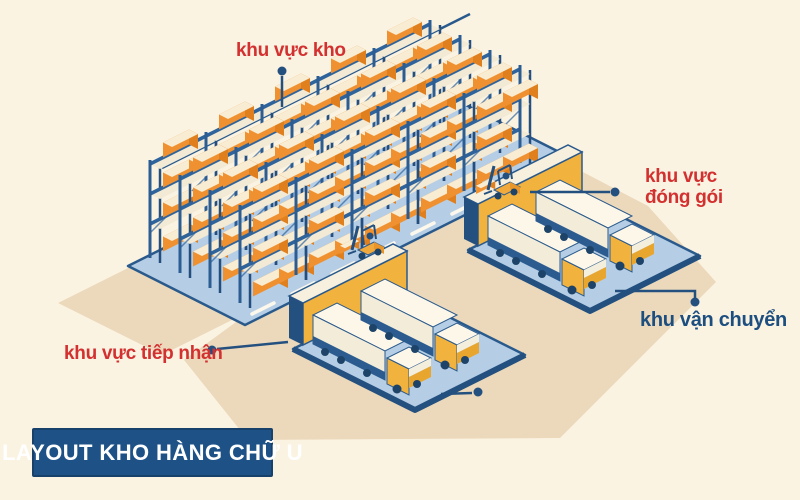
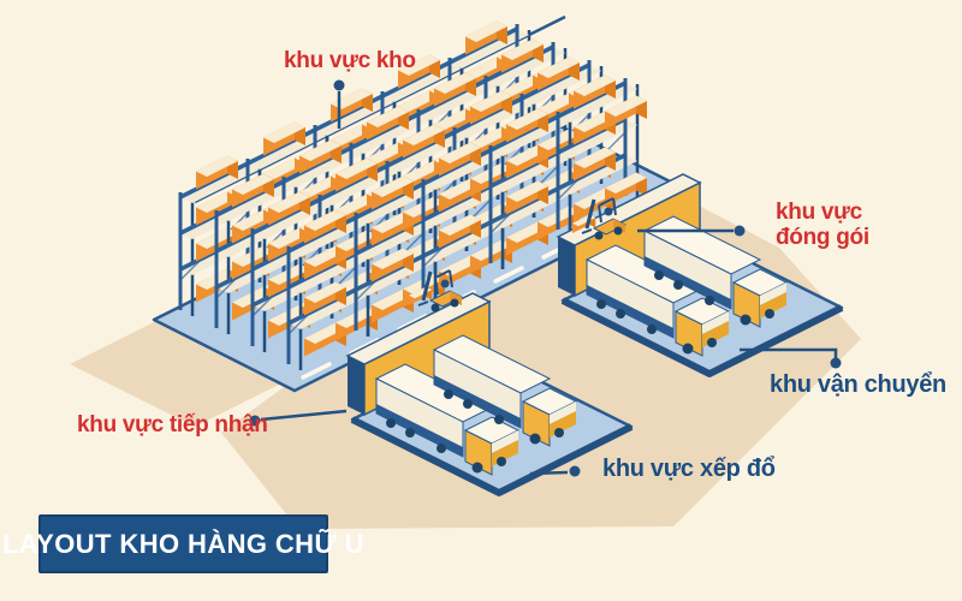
  khu vực kho
  khu vực
  đóng gói
  khu vận chuyển
+ khu vực xếp đổ
  khu vực tiếp nhận
  LAYOUT KHO HÀNG CHỮ U
